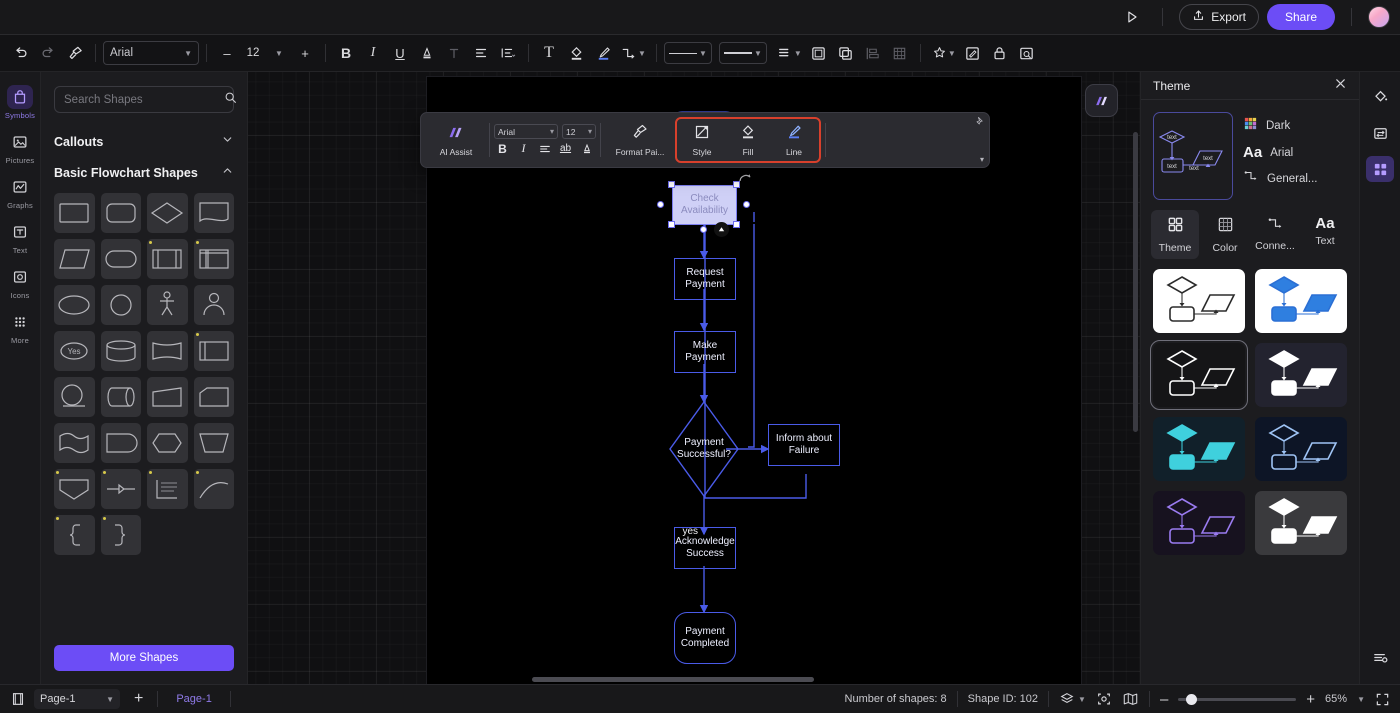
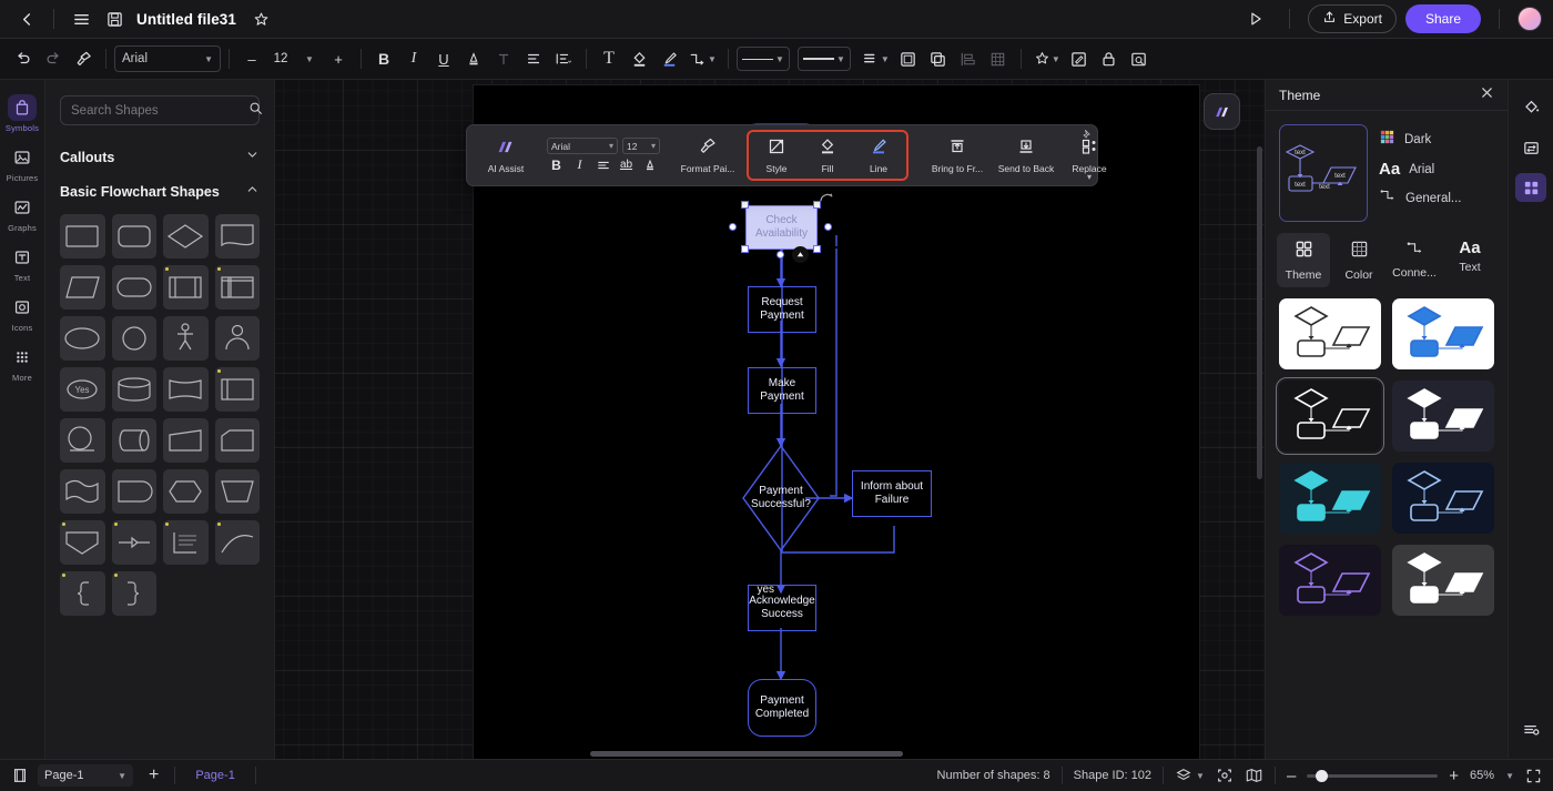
+ Untitled file31
  Export
  Share
  Arial
  ▼
  –
  12
  ▼
  +
  B
  I
  U
  T
  ▼
  ▼
  ▼
  ▼
  ▼
  Symbols
  Pictures
  Graphs
  Text
  Icons
  More
  Search Shapes
  Callouts
  Basic Flowchart Shapes
  Yes
- More Shapes
  yes
  Check Availability
  Request Payment
  Make Payment
  Payment Successful?
  Inform about Failure
  Acknowledge Success
  Payment Completed
  AI Assist
  Arial
  ▾
  12
  ▾
  B
  I
  ab
  Format Pai...
  Style
  Fill
  Line
+ Bring to Fr...
+ Send to Back
+ Replace
  ▾
  Theme
  Dark
  Aa
  Arial
  General...
  Theme
  Color
  Conne...
  Aa
  Text
  Page-1
  ▼
  +
  Page-1
  Number of shapes: 8
  Shape ID: 102
  ▼
  –
  +
  65%
  ▼
